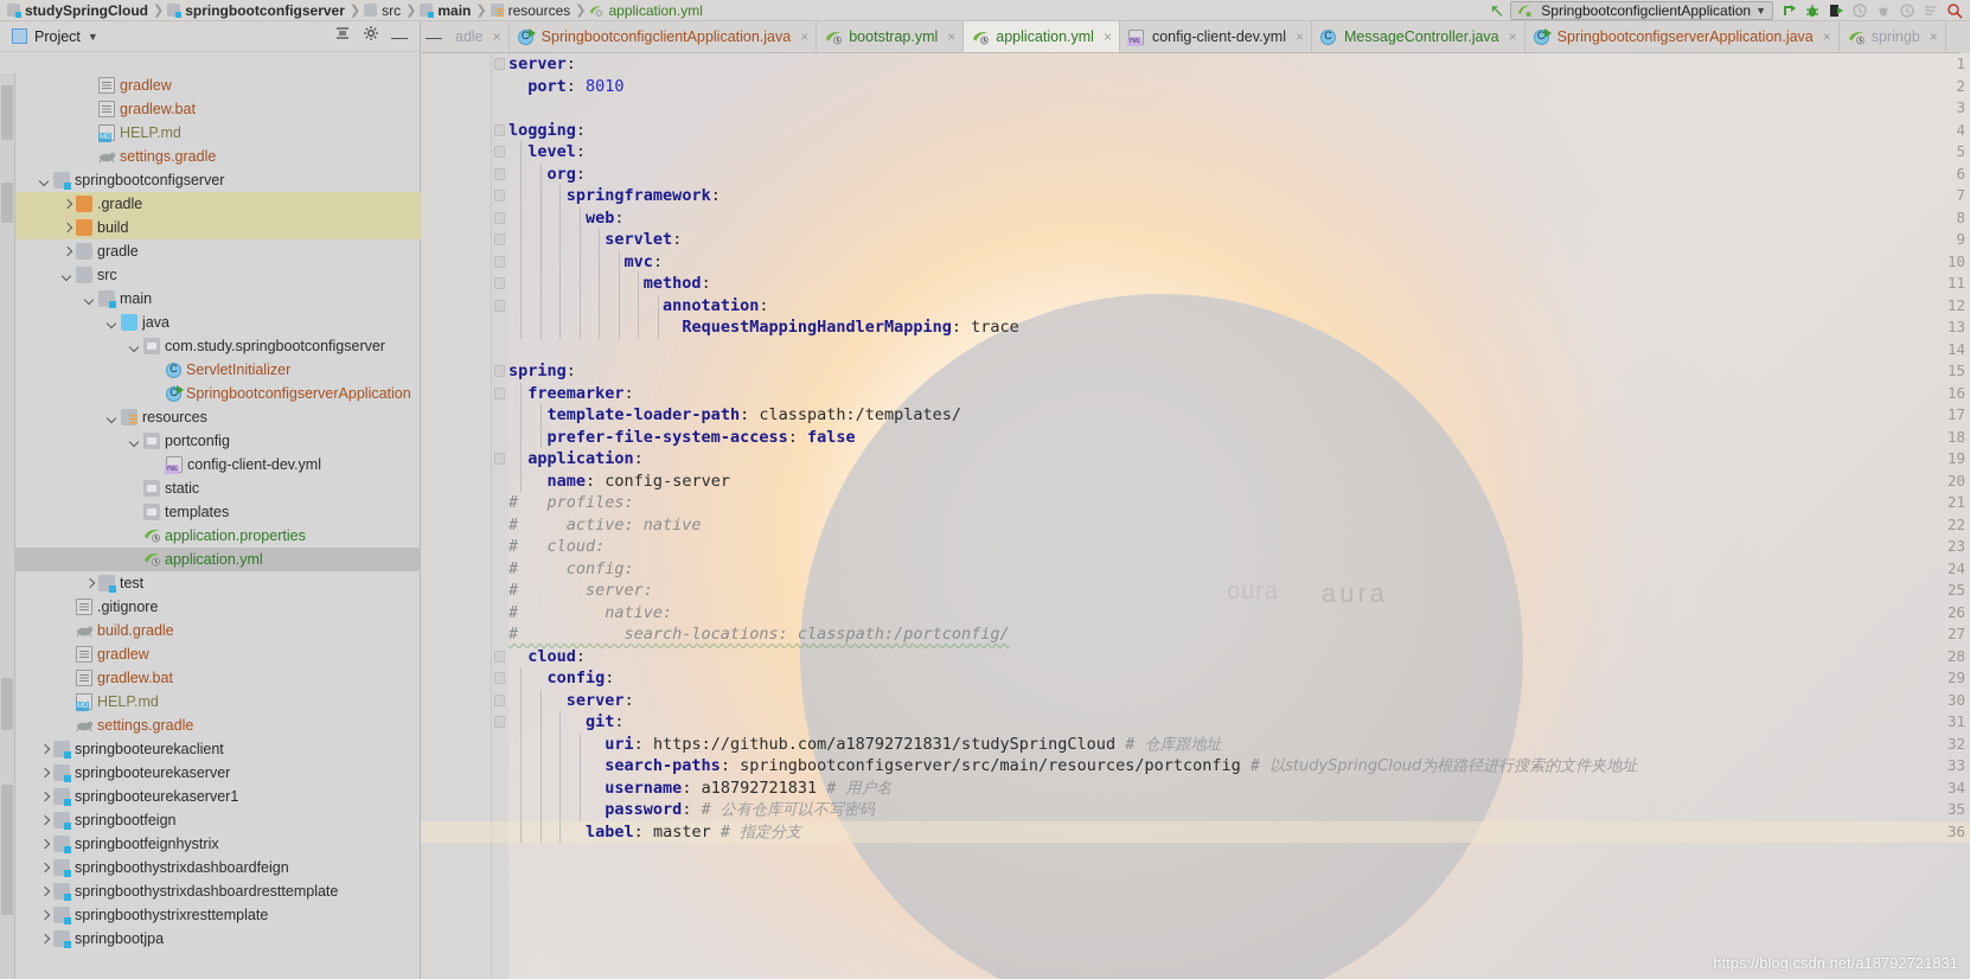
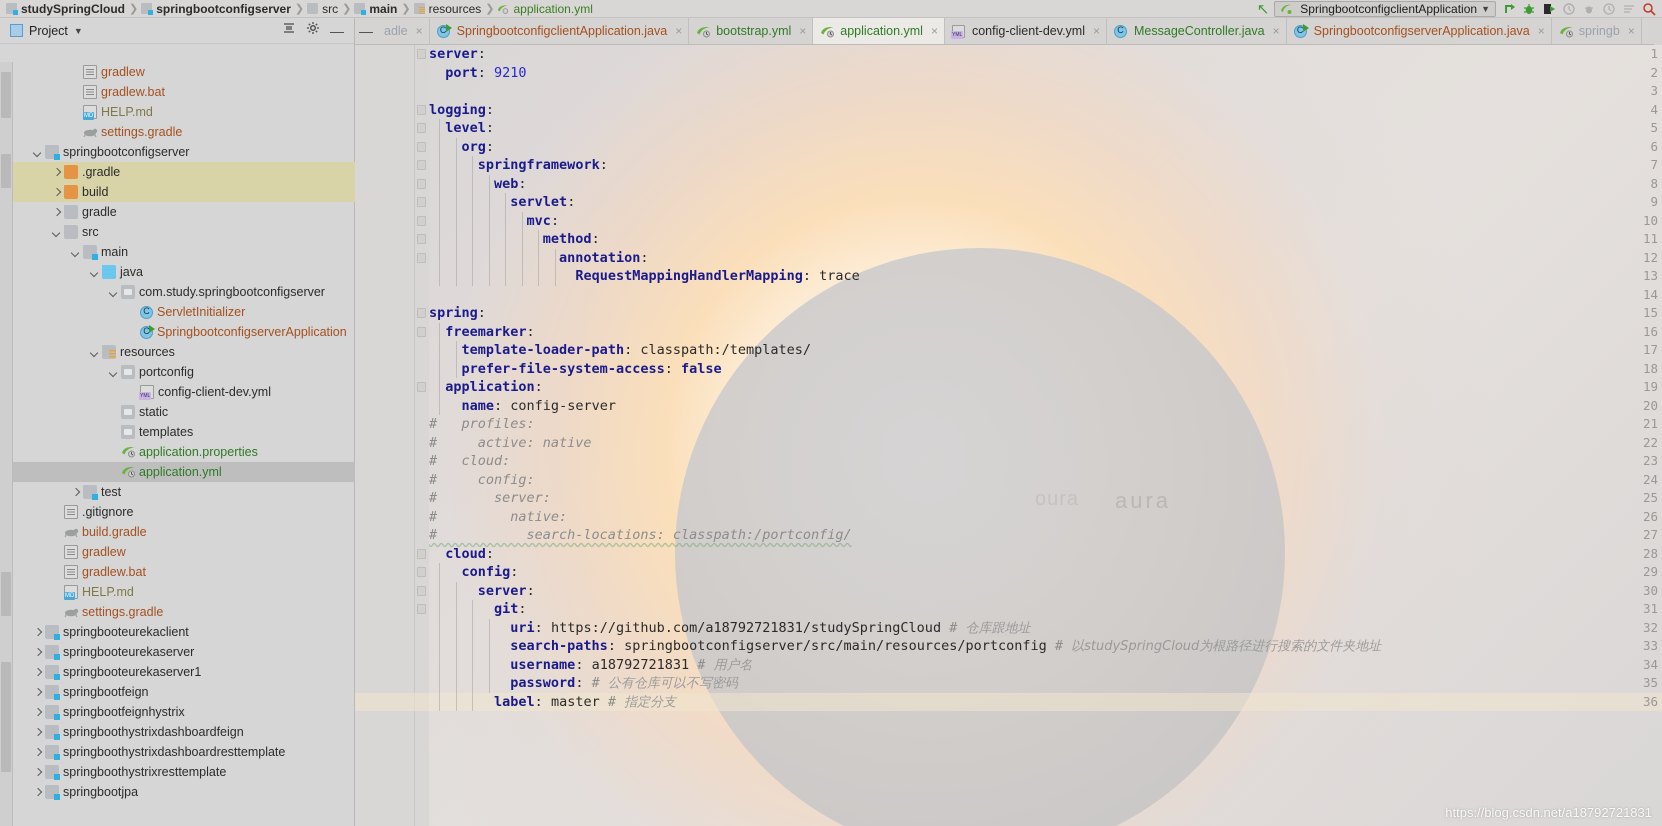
  studySpringCloud
  ❯
  springbootconfigserver
  ❯
  src
  ❯
  main
  ❯
  resources
  ❯
  application.yml
  ↖
  SpringbootconfigclientApplication
  ▼
  Project
  ▼
  —
  gradlew
  gradlew.bat
  HELP.md
  settings.gradle
  springbootconfigserver
  .gradle
  build
  gradle
  src
  main
  java
  com.study.springbootconfigserver
  ServletInitializer
  SpringbootconfigserverApplication
  resources
  portconfig
  config-client-dev.yml
  static
  templates
  application.properties
  application.yml
  test
  .gitignore
  build.gradle
  gradlew
  gradlew.bat
  HELP.md
  settings.gradle
  springbooteurekaclient
  springbooteurekaserver
  springbooteurekaserver1
  springbootfeign
  springbootfeignhystrix
  springboothystrixdashboardfeign
  springboothystrixdashboardresttemplate
  springboothystrixresttemplate
  springbootjpa
  aura
  —
  adle
  SpringbootconfigclientApplication.java
  bootstrap.yml
  application.yml
  config-client-dev.yml
  MessageController.java
  SpringbootconfigserverApplication.java
  springb
  server:
- port: 8010
+ port: 9210
  logging:
  level:
  org:
  springframework:
  web:
  servlet:
  mvc:
  method:
  annotation:
  RequestMappingHandlerMapping: trace
  spring:
  freemarker:
  template-loader-path: classpath:/templates/
  prefer-file-system-access: false
  application:
  name: config-server
  # profiles:
  # active: native
  # cloud:
  # config:
  # server:
  # native:
  # search-locations: classpath:/portconfig/
  cloud:
  config:
  server:
  git:
  uri: https://github.com/a18792721831/studySpringCloud # 仓库跟地址
  search-paths: springbootconfigserver/src/main/resources/portconfig # 以studySpringCloud为根路径进行搜索的文件夹地址
  username: a18792721831 # 用户名
  password: # 公有仓库可以不写密码
  label: master # 指定分支
  https://blog.csdn.net/a18792721831
  1
  2
  3
  4
  5
  6
  7
  8
  9
  10
  11
  12
  13
  14
  15
  16
  17
  18
  19
  20
  21
  22
  23
  24
  25
  26
  27
  28
  29
  30
  31
  32
  33
  34
  35
  36
